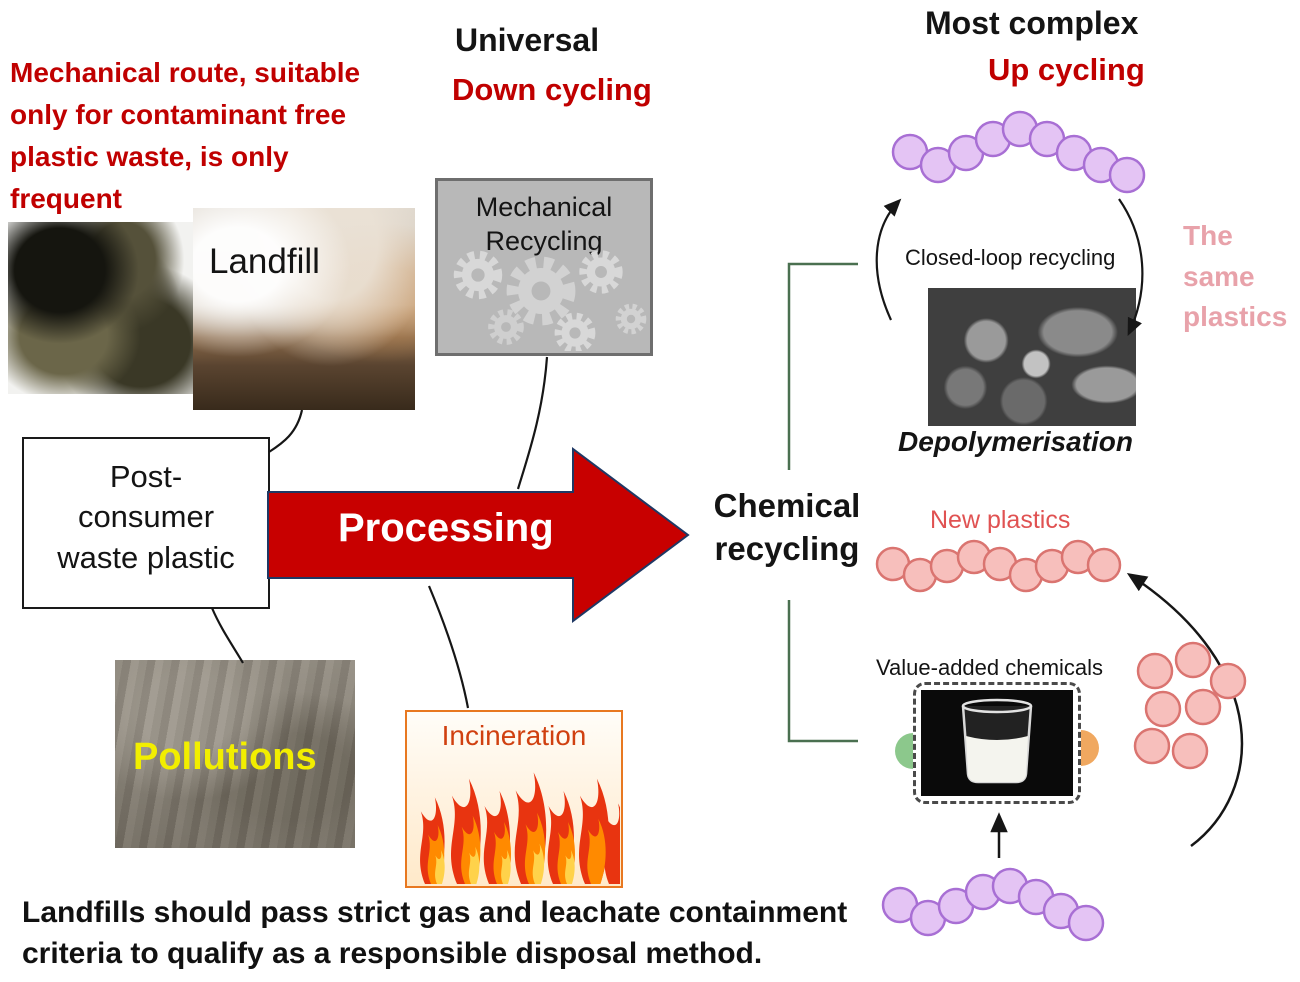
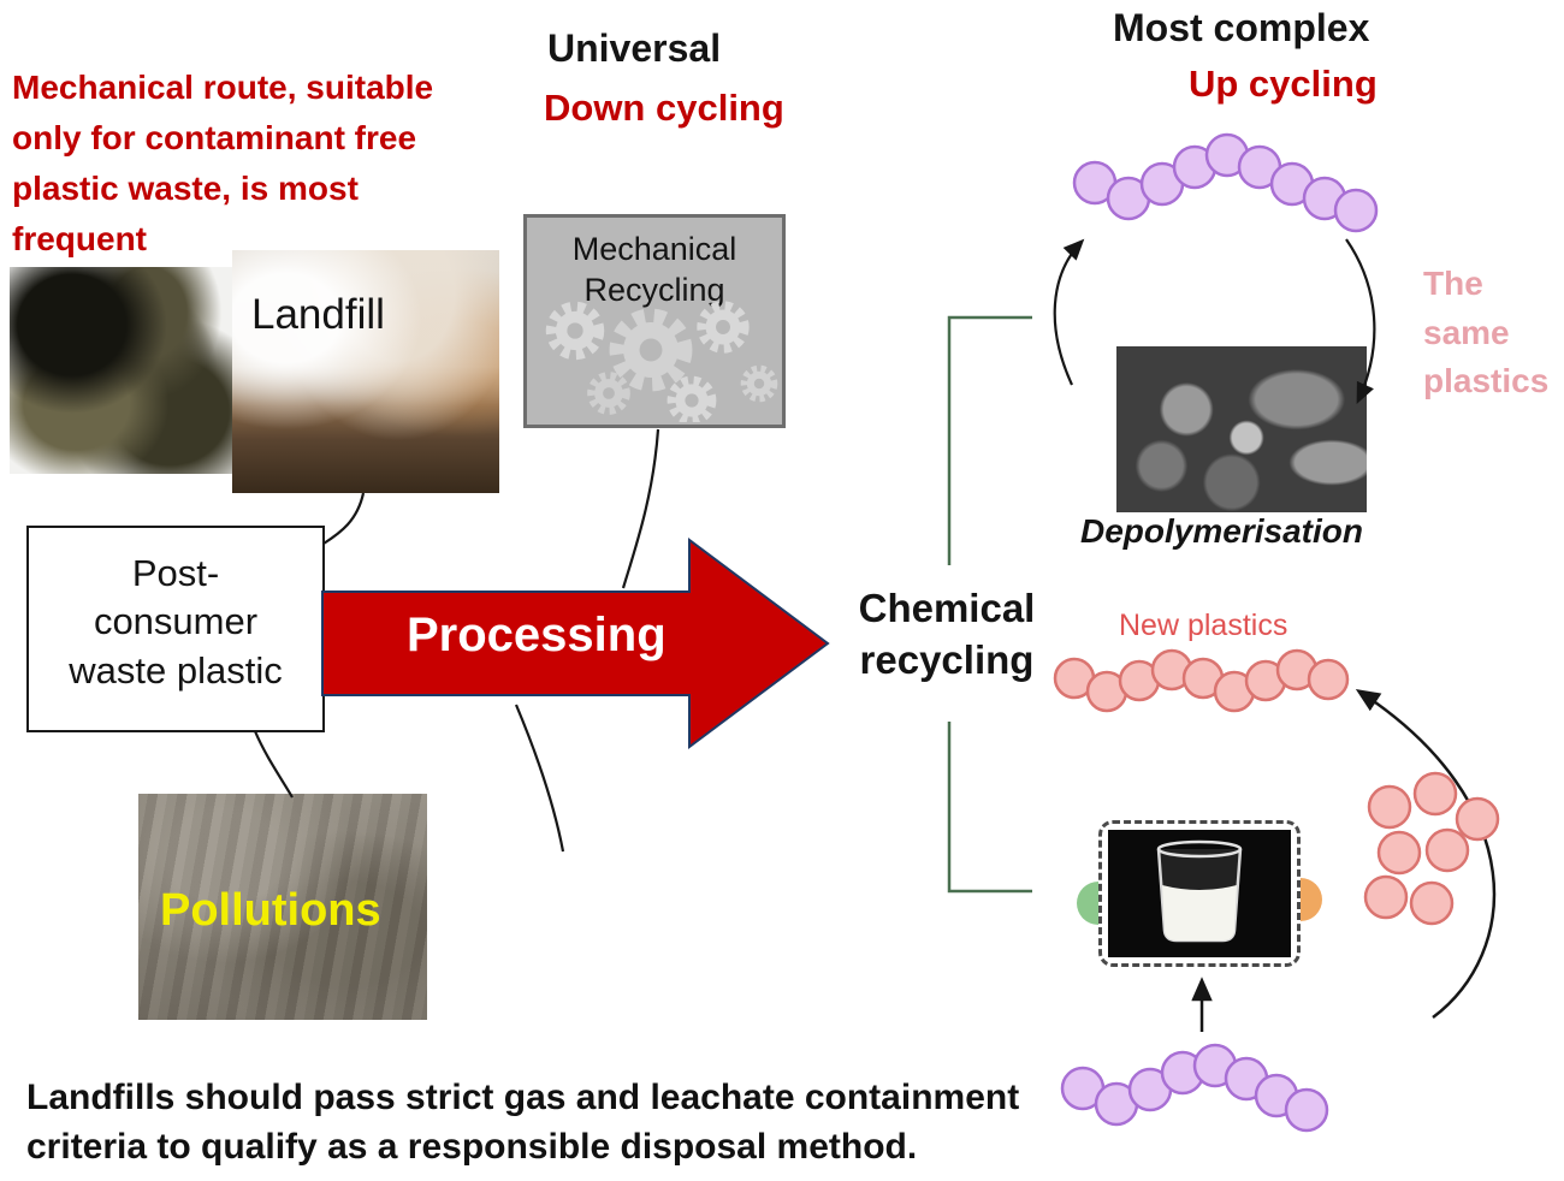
  Landfill
  Pollutions
  Mechanical
  Recycling
  Post-
  consumer
  waste plastic
- Incineration
- Mechanical route, suitable only for contaminant free plastic waste, is only frequent
+ Mechanical route, suitable only for contaminant free plastic waste, is most frequent
  Universal
  Down cycling
  Most complex
  Up cycling
  Processing
  Chemical
  recycling
- Closed-loop recycling
  Depolymerisation
  The
  same
  plastics
  New plastics
- Value-added chemicals
  Landfills should pass strict gas and leachate containment criteria to qualify as a responsible disposal method.
